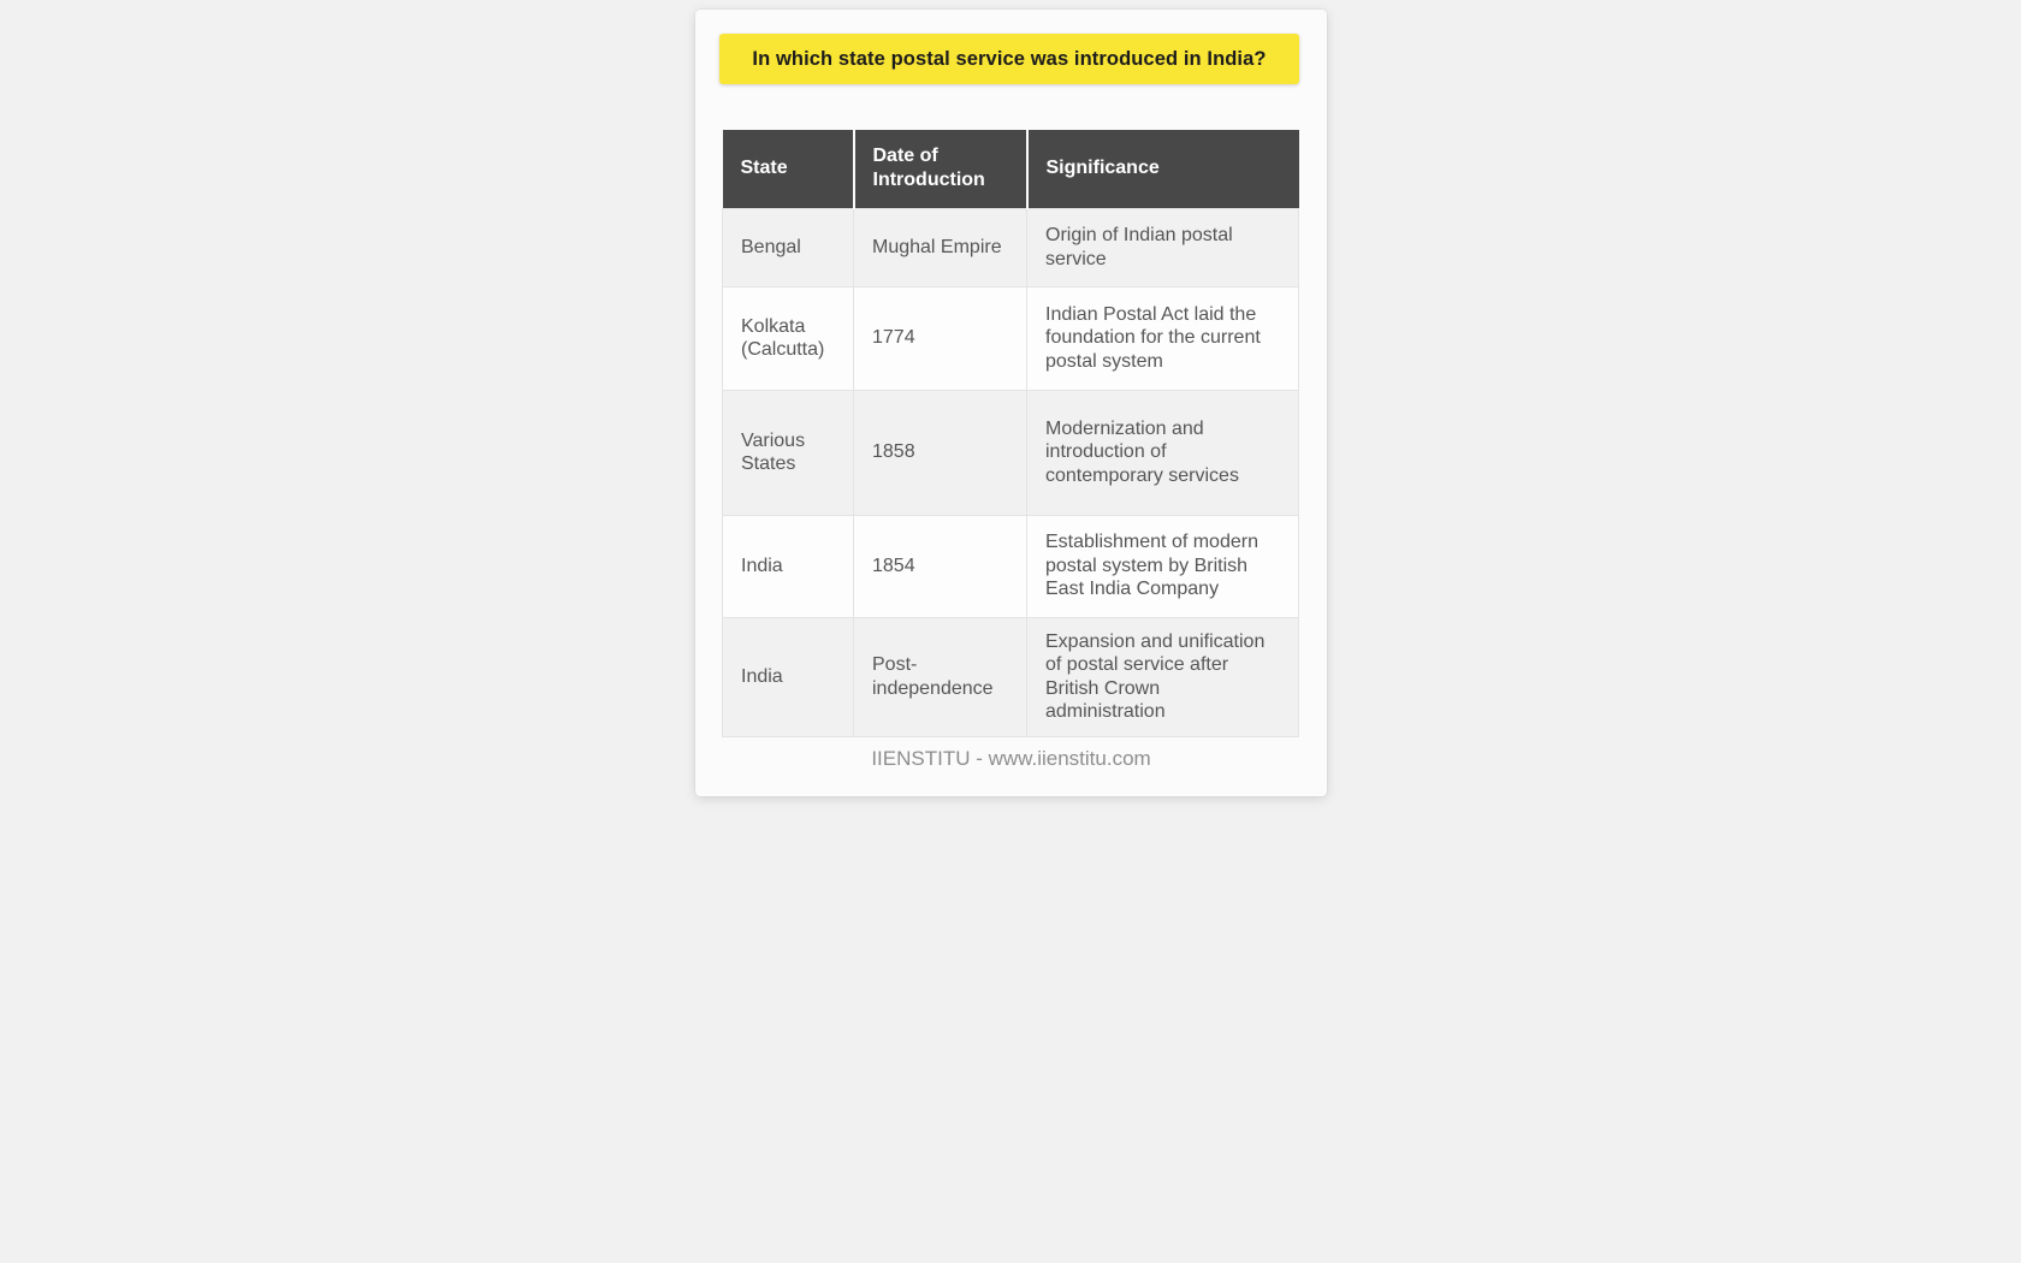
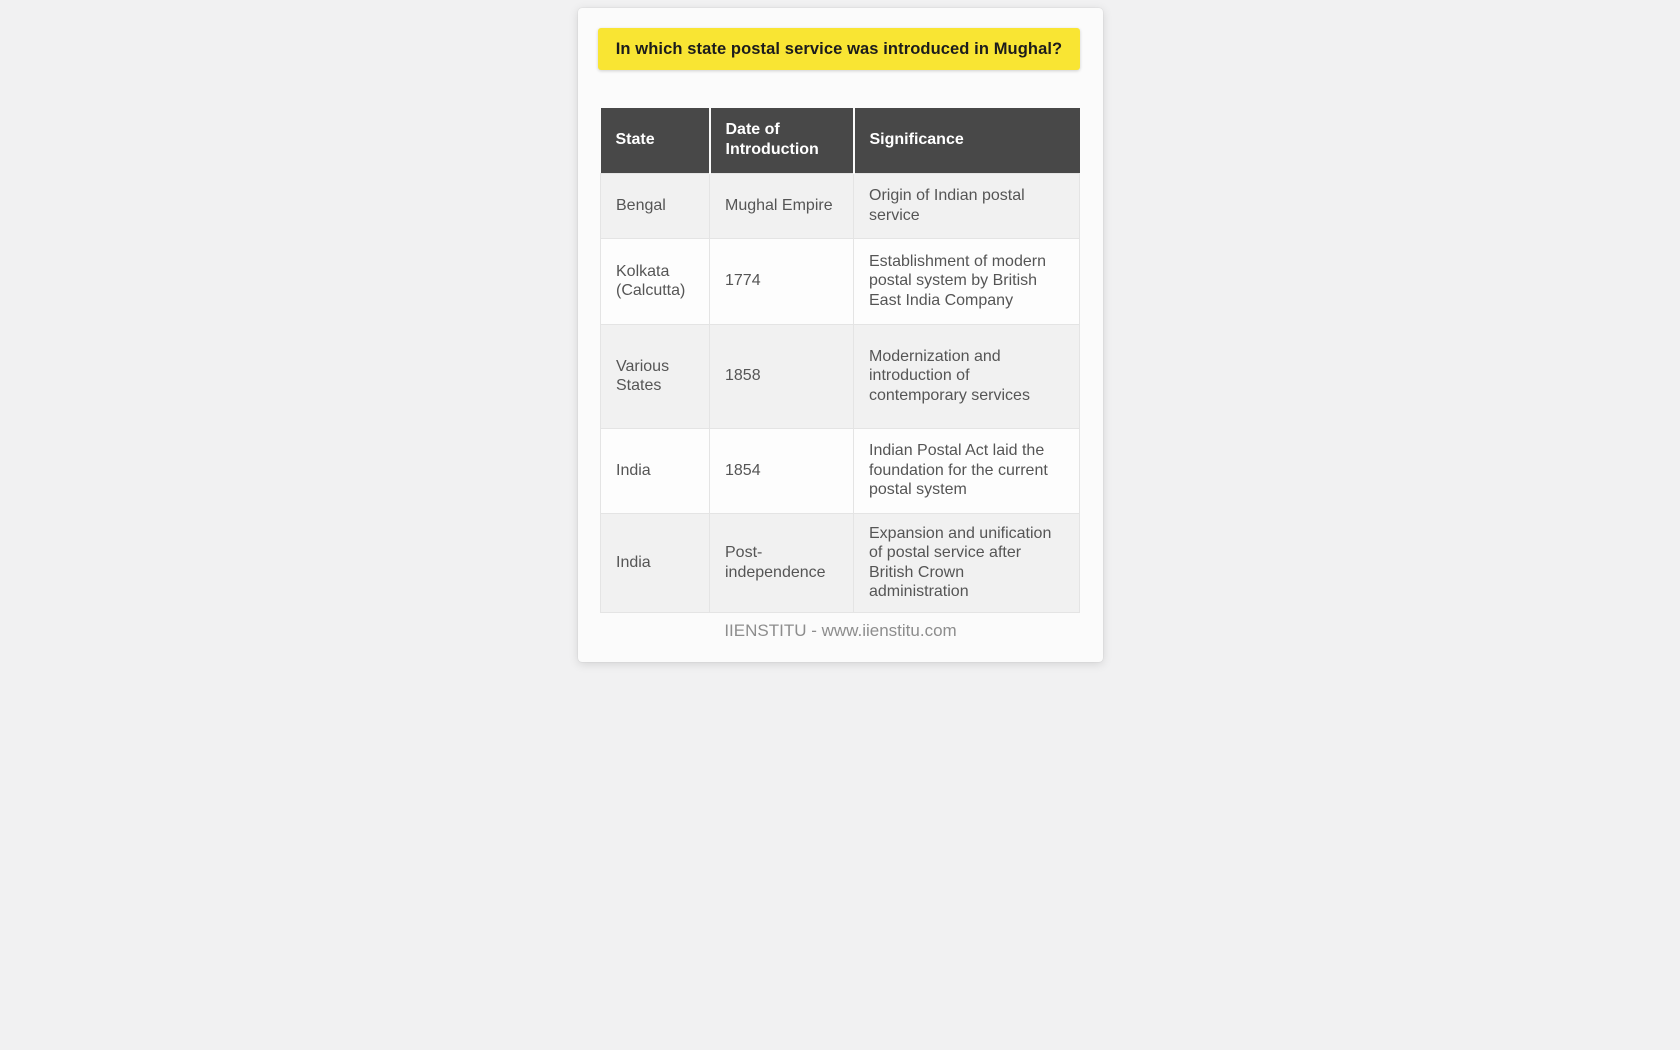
- In which state postal service was introduced in India?
+ In which state postal service was introduced in Mughal?
  State	Date of Introduction	Significance
  Bengal	Mughal Empire	Origin of Indian postal service
- Kolkata (Calcutta)	1774	Indian Postal Act laid the foundation for the current postal system
+ Kolkata (Calcutta)	1774	Establishment of modern postal system by British East India Company
  Various States	1858	Modernization and introduction of contemporary services
- India	1854	Establishment of modern postal system by British East India Company
+ India	1854	Indian Postal Act laid the foundation for the current postal system
  India	Post-independence	Expansion and unification of postal service after British Crown administration
  IIENSTITU - www.iienstitu.com
